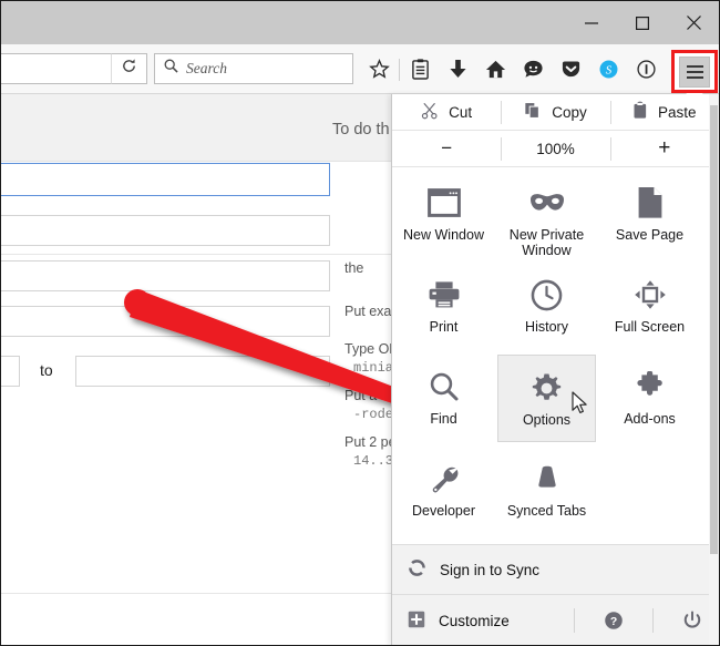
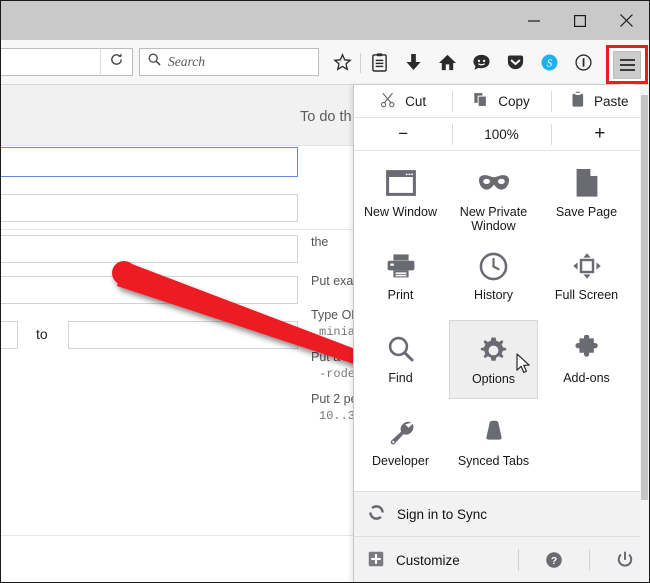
  Search
  S
  To do th
  the
  Put exa
  Type O
  minia
  -rode
  Put 2 p
- 14..3
+ 10..3
  to
  Cut
  Copy
  Paste
  −
  100%
  +
  New Window
  New Private
  Window
  Save Page
  Print
  History
  Full Screen
  Find
  Options
  Add-ons
  Developer
  Synced Tabs
  Sign in to Sync
  Customize
  ?
